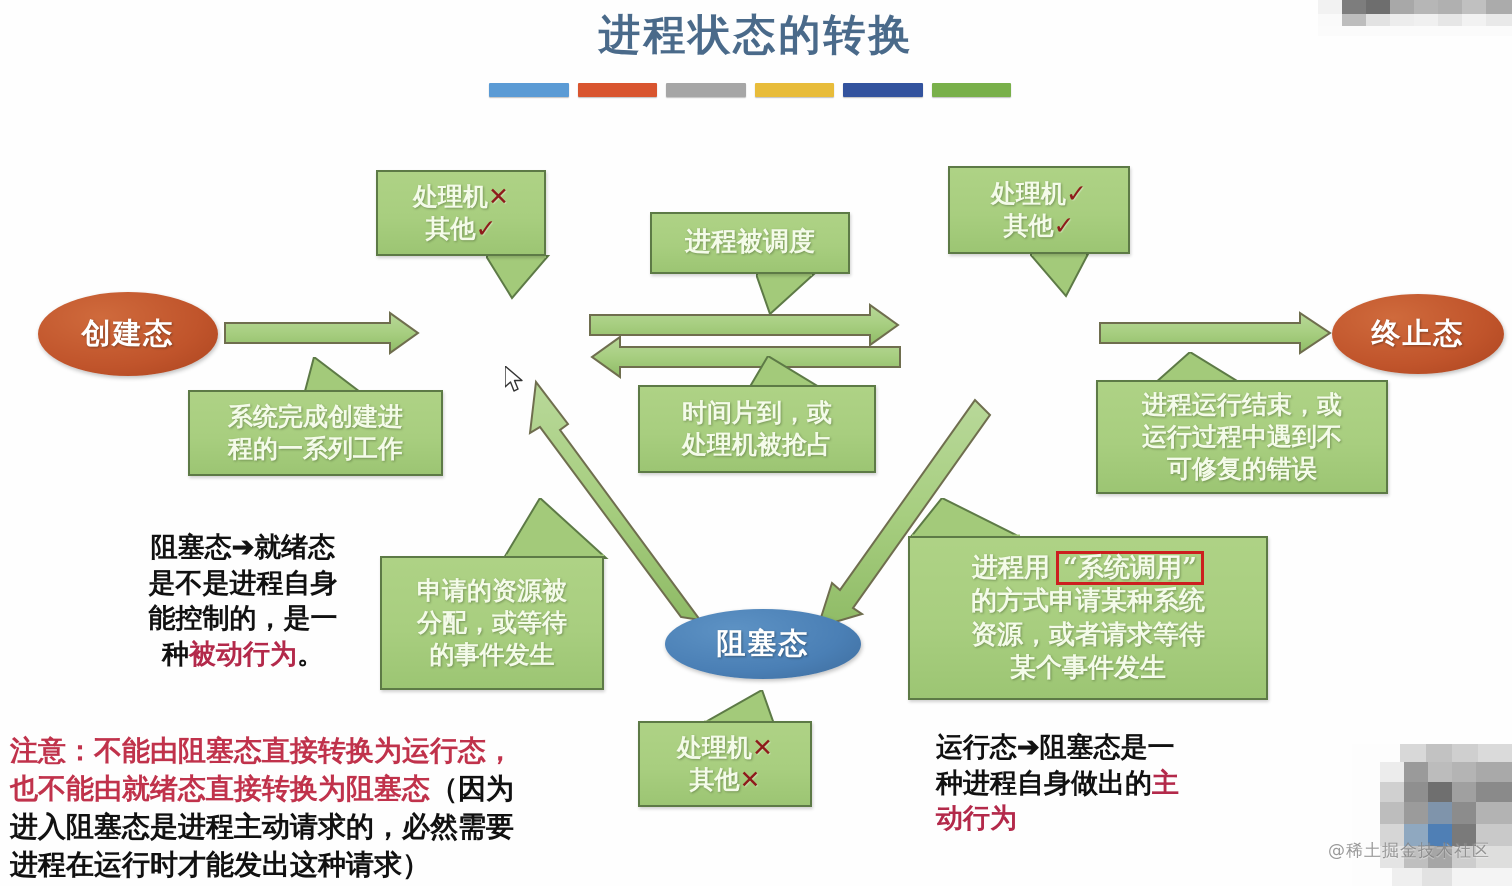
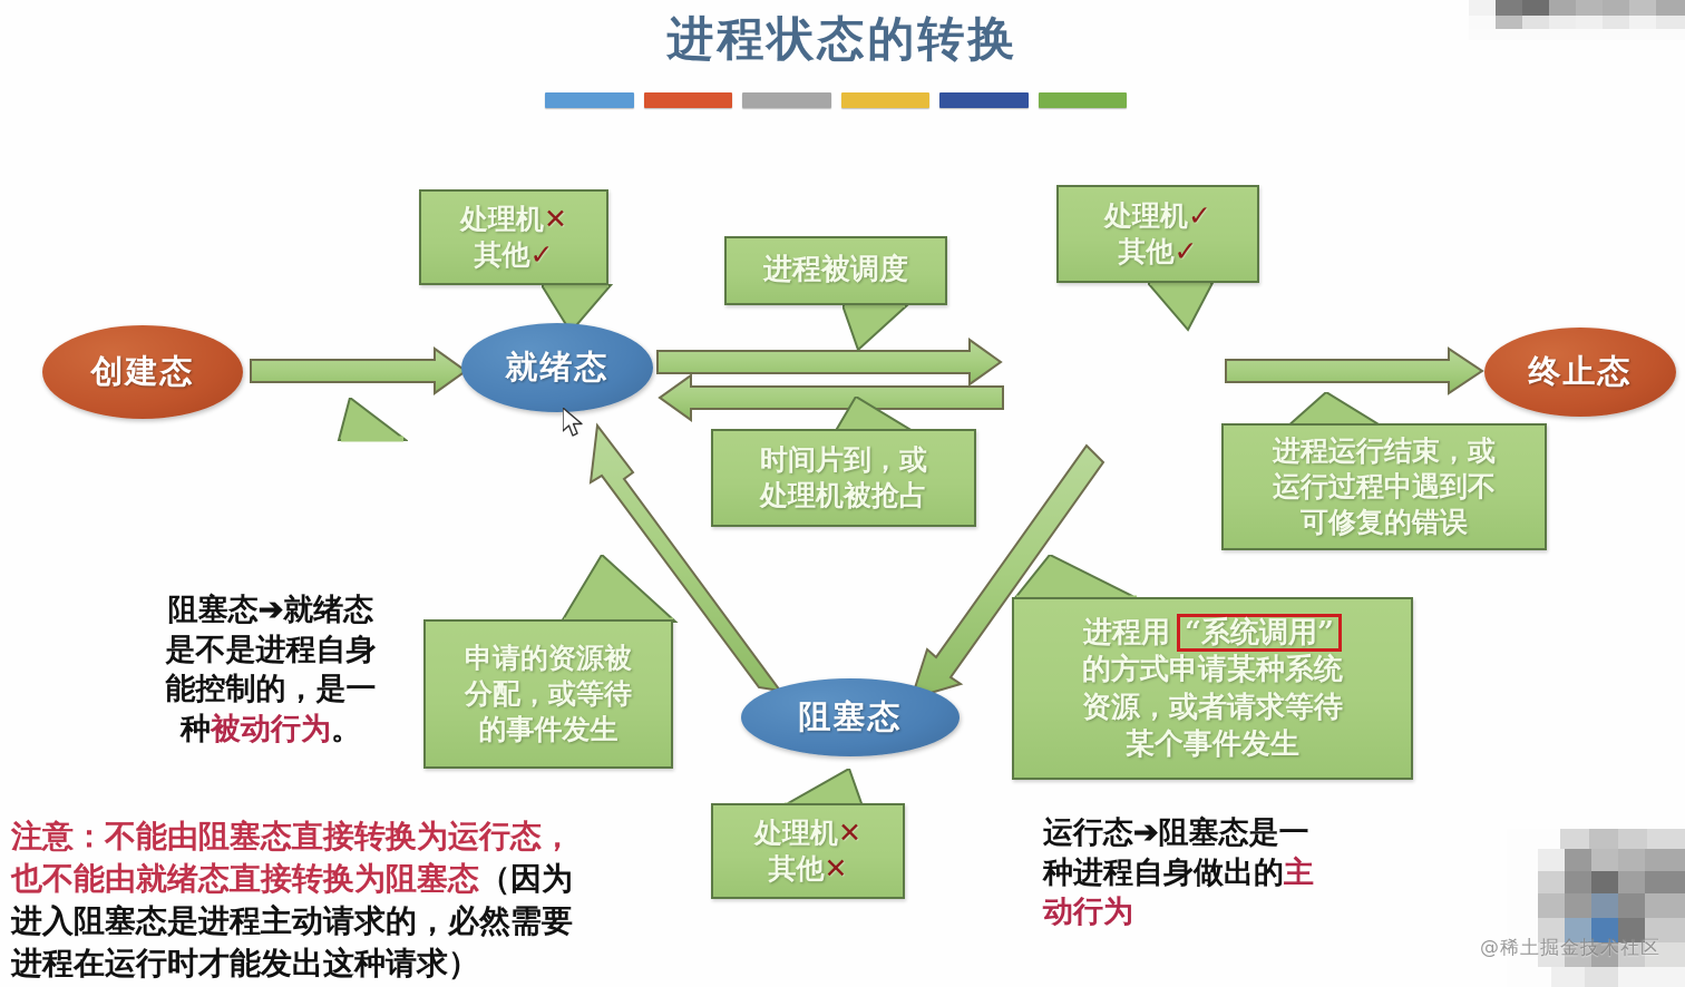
  进程状态的转换
  处理机✕
  其他✓
  处理机✓
  其他✓
  进程被调度
- 系统完成创建进
- 程的一系列工作
  时间片到，或
  处理机被抢占
  进程运行结束，或
  运行过程中遇到不
  可修复的错误
  申请的资源被
  分配，或等待
  的事件发生
  进程用 “系统调用”
  的方式申请某种系统
  资源，或者请求等待
  某个事件发生
  处理机✕
  其他✕
  创建态
+ 就绪态
  终止态
  阻塞态
  阻塞态➔就绪态
  是不是进程自身
  能控制的，是一
  种被动行为。
  运行态➔阻塞态是一
  种进程自身做出的主
  动行为
  注意：不能由阻塞态直接转换为运行态，
  也不能由就绪态直接转换为阻塞态（因为
  进入阻塞态是进程主动请求的，必然需要
  进程在运行时才能发出这种请求）
  @稀土掘金技术社区
